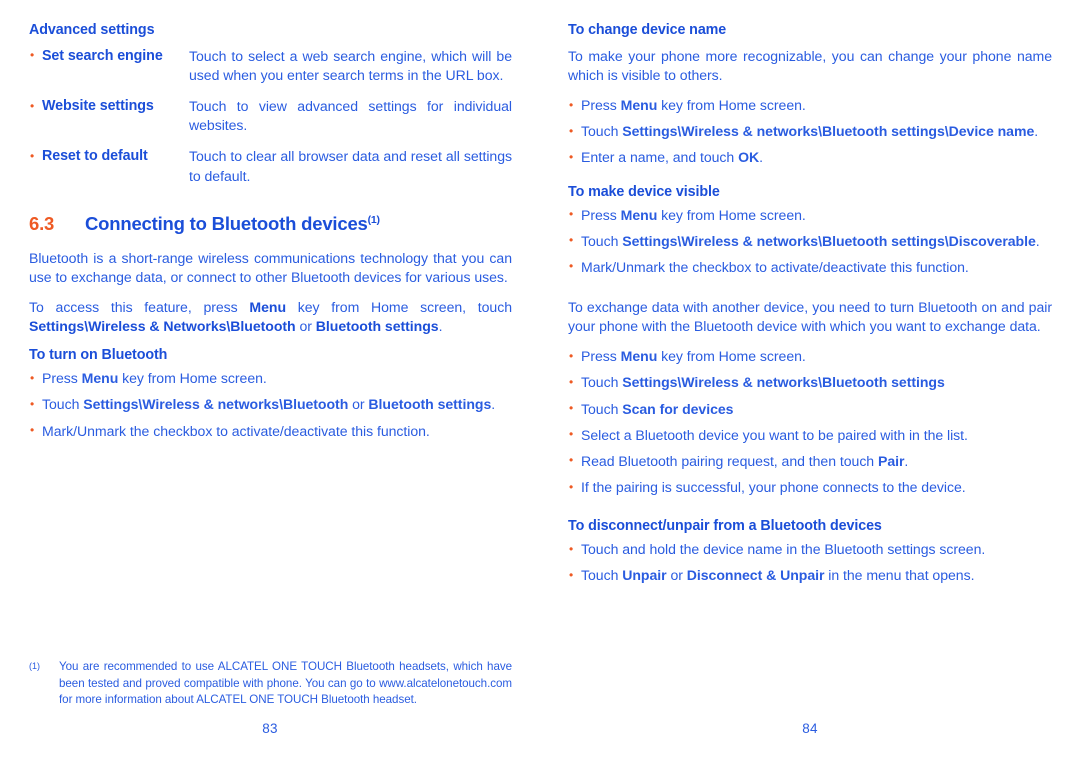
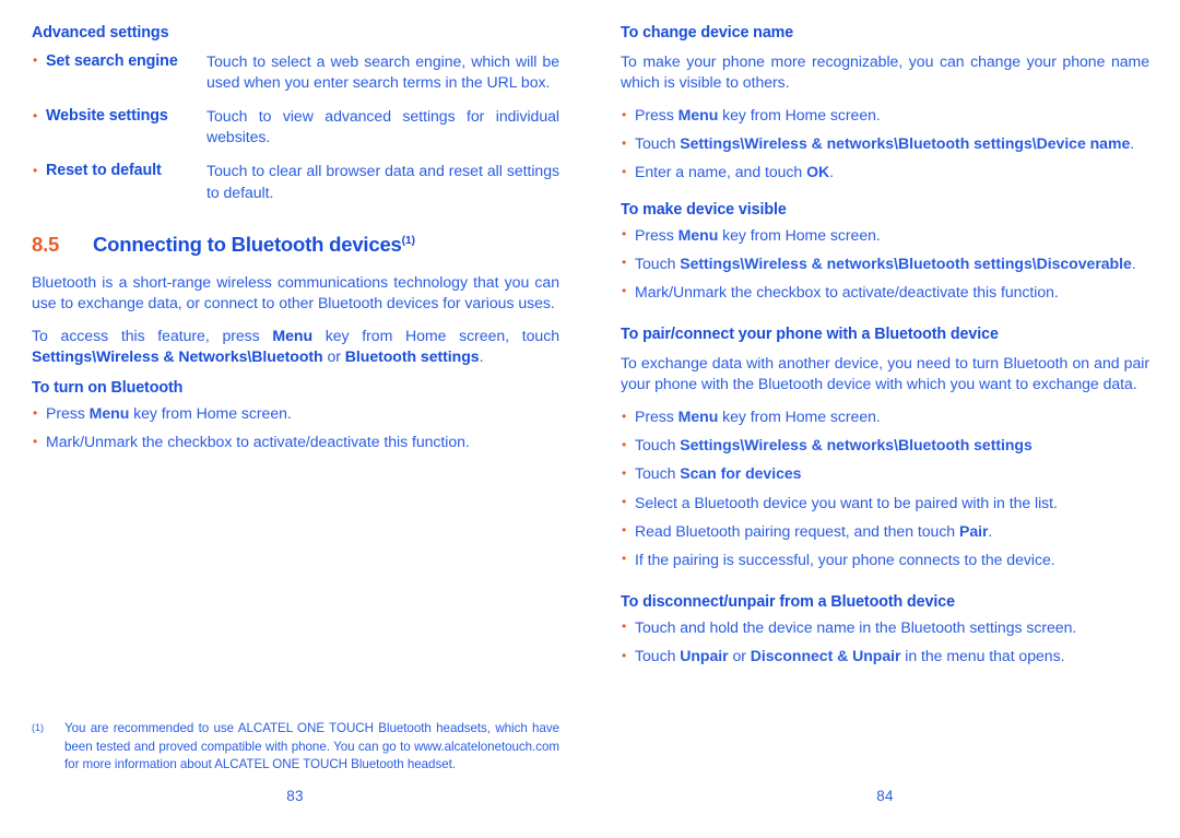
  Advanced settings
  Set search engine
  Touch to select a web search engine, which will be used when you enter search terms in the URL box.
  Website settings
  Touch to view advanced settings for individual websites.
  Reset to default
  Touch to clear all browser data and reset all settings to default.
- 6.3
+ 8.5
  Connecting to Bluetooth devices(1)
  Bluetooth is a short-range wireless communications technology that you can use to exchange data, or connect to other Bluetooth devices for various uses.
  To access this feature, press Menu key from Home screen, touch Settings\Wireless & Networks\Bluetooth or Bluetooth settings.
  To turn on Bluetooth
  Press Menu key from Home screen.
- Touch Settings\Wireless & networks\Bluetooth or Bluetooth settings.
  Mark/Unmark the checkbox to activate/deactivate this function.
  (1)
  You are recommended to use ALCATEL ONE TOUCH Bluetooth headsets, which have been tested and proved compatible with phone. You can go to www.alcatelonetouch.com for more information about ALCATEL ONE TOUCH Bluetooth headset.
  83
  To change device name
  To make your phone more recognizable, you can change your phone name which is visible to others.
  Press Menu key from Home screen.
  Touch Settings\Wireless & networks\Bluetooth settings\Device name.
  Enter a name, and touch OK.
  To make device visible
  Press Menu key from Home screen.
  Touch Settings\Wireless & networks\Bluetooth settings\Discoverable.
  Mark/Unmark the checkbox to activate/deactivate this function.
+ To pair/connect your phone with a Bluetooth device
  To exchange data with another device, you need to turn Bluetooth on and pair your phone with the Bluetooth device with which you want to exchange data.
  Press Menu key from Home screen.
  Touch Settings\Wireless & networks\Bluetooth settings
  Touch Scan for devices
  Select a Bluetooth device you want to be paired with in the list.
  Read Bluetooth pairing request, and then touch Pair.
  If the pairing is successful, your phone connects to the device.
- To disconnect/unpair from a Bluetooth devices
+ To disconnect/unpair from a Bluetooth device
  Touch and hold the device name in the Bluetooth settings screen.
  Touch Unpair or Disconnect & Unpair in the menu that opens.
  84
